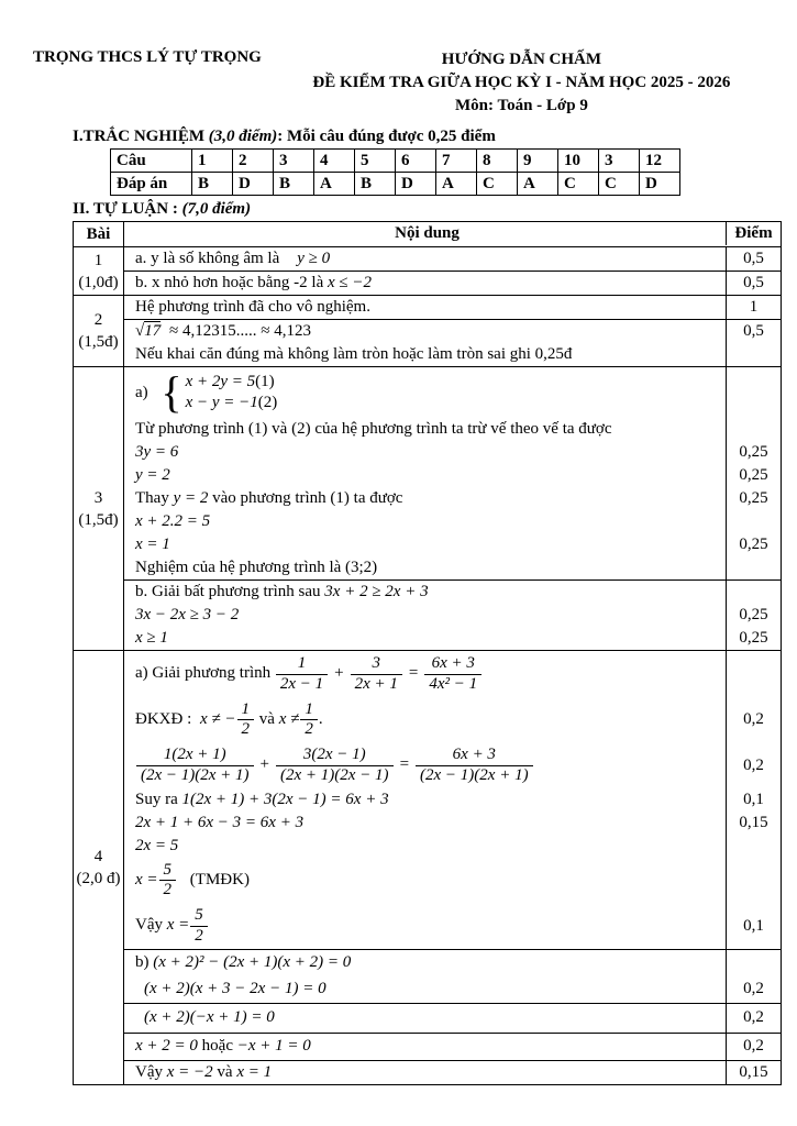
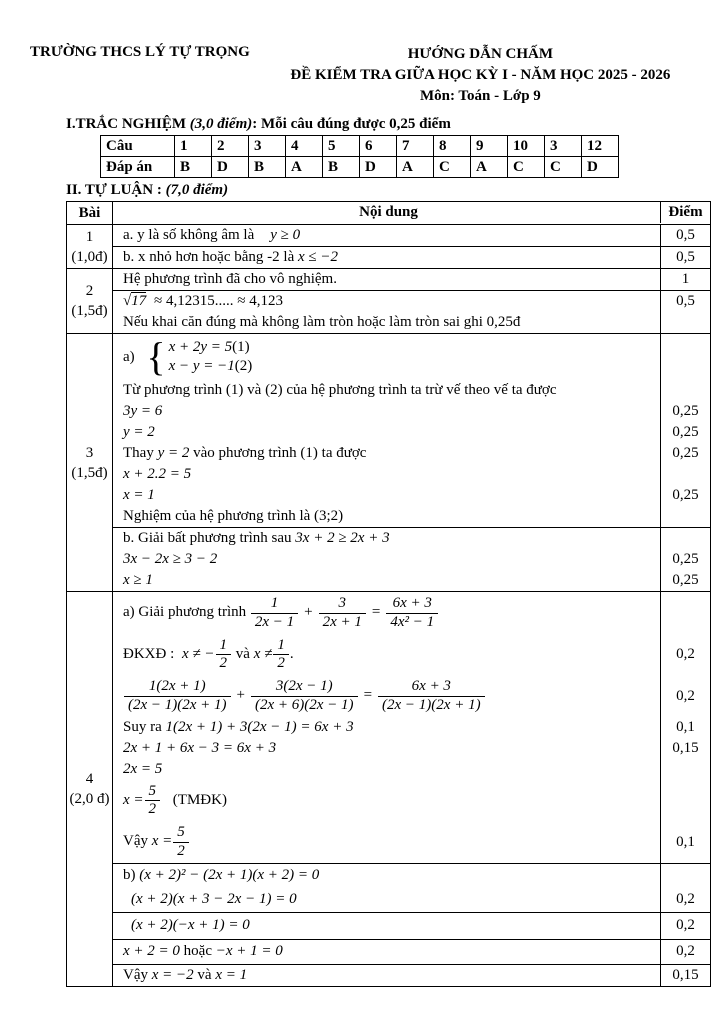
- TRỌNG THCS LÝ TỰ TRỌNG
+ TRƯỜNG THCS LÝ TỰ TRỌNG
  HƯỚNG DẪN CHẤM
  ĐỀ KIỂM TRA GIỮA HỌC KỲ I - NĂM HỌC 2025 - 2026
  Môn: Toán - Lớp 9
  I.TRẮC NGHIỆM (3,0 điểm): Mỗi câu đúng được 0,25 điểm
  Câu	1	2	3	4	5	6	7	8	9	10	3	12
  Đáp án	B	D	B	A	B	D	A	C	A	C	C	D
  II. TỰ LUẬN : (7,0 điểm)
  Bài
  Nội dung
  Điểm
  1
  (1,0đ)
  a. y là số không âm là y ≥ 0
  0,5
  b. x nhỏ hơn hoặc bằng -2 là x ≤ −2
  0,5
  2
  (1,5đ)
  Hệ phương trình đã cho vô nghiệm.
  1
  √17 ≈ 4,12315..... ≈ 4,123
  0,5
  Nếu khai căn đúng mà không làm tròn hoặc làm tròn sai ghi 0,25đ
  3
  (1,5đ)
  a)
  {
  x + 2y = 5(1)
  x − y = −1(2)
  Từ phương trình (1) và (2) của hệ phương trình ta trừ vế theo vế ta được
  3y = 6
  0,25
  y = 2
  0,25
  Thay y = 2 vào phương trình (1) ta được
  0,25
  x + 2.2 = 5
  x = 1
  0,25
  Nghiệm của hệ phương trình là (3;2)
  b. Giải bất phương trình sau 3x + 2 ≥ 2x + 3
  3x − 2x ≥ 3 − 2
  0,25
  x ≥ 1
  0,25
  4
  (2,0 đ)
  a) Giải phương trình
  1
  2x − 1
  +
  3
  2x + 1
  =
  6x + 3
  4x² − 1
  ĐKXĐ : x ≠ −
  1
  2
  và x ≠
  1
  2
  .
  0,2
  1(2x + 1)
  (2x − 1)(2x + 1)
  +
  3(2x − 1)
- (2x + 1)(2x − 1)
+ (2x + 6)(2x − 1)
  =
  6x + 3
  (2x − 1)(2x + 1)
  0,2
  Suy ra 1(2x + 1) + 3(2x − 1) = 6x + 3
  0,1
  2x + 1 + 6x − 3 = 6x + 3
  0,15
  2x = 5
  x =
  5
  2
  (TMĐK)
  Vậy x =
  5
  2
  0,1
  b) (x + 2)² − (2x + 1)(x + 2) = 0
  (x + 2)(x + 3 − 2x − 1) = 0
  0,2
  (x + 2)(−x + 1) = 0
  0,2
  x + 2 = 0 hoặc −x + 1 = 0
  0,2
  Vậy x = −2 và x = 1
  0,15
